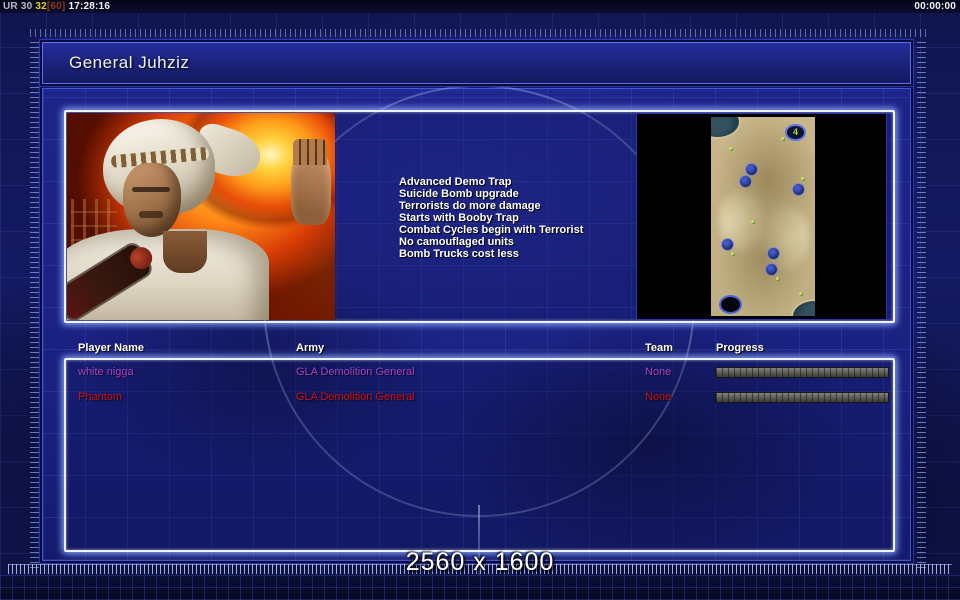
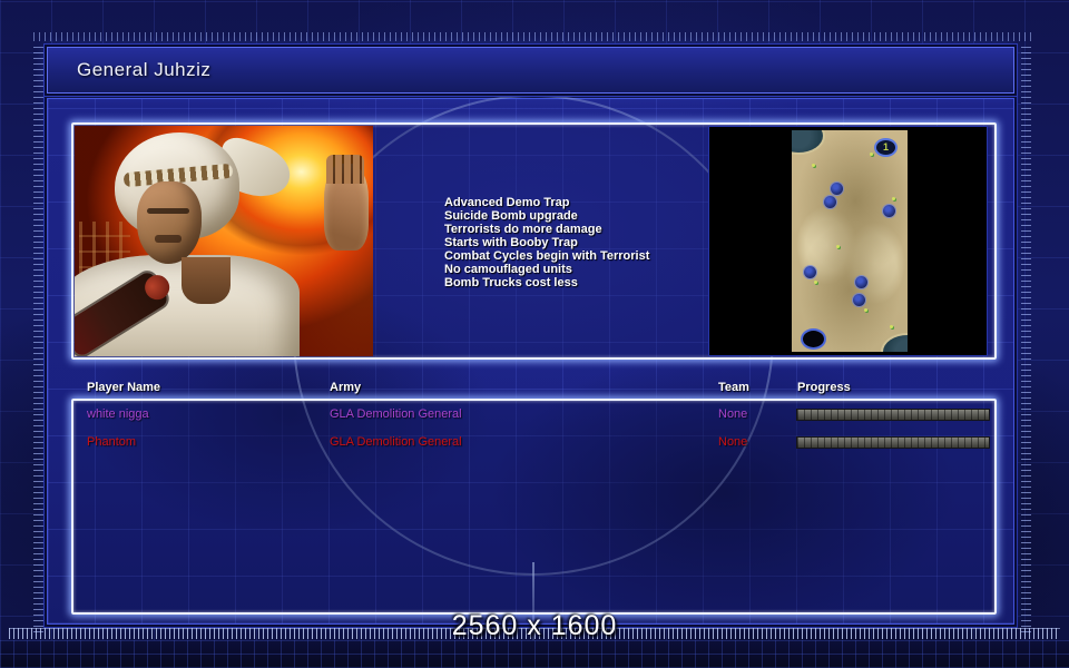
- UR 30 32[60] 17:28:16
- 00:00:00
  General Juhziz
  Advanced Demo Trap
  Suicide Bomb upgrade
  Terrorists do more damage
  Starts with Booby Trap
  Combat Cycles begin with Terrorist
  No camouflaged units
  Bomb Trucks cost less
- 4
+ 1
  Player Name
  Army
  Team
  Progress
  white nigga
  GLA Demolition General
  None
  Phantom
  GLA Demolition General
  None
  2560 x 1600
